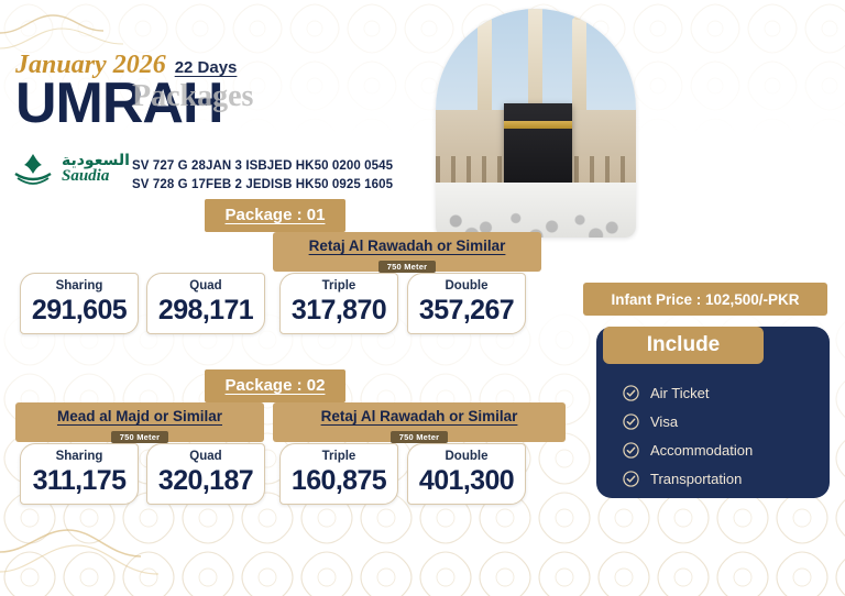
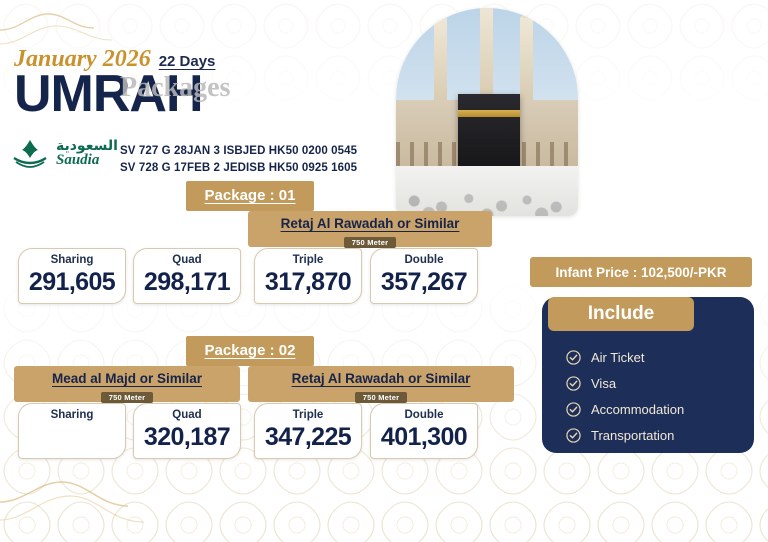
  January 2026
  22 Days
  UMRAH
  Packages
  السعودية
  Saudia
  SV 727 G 28JAN 3 ISBJED HK50 0200 0545
  SV 728 G 17FEB 2 JEDISB HK50 0925 1605
  Package : 01
  Retaj Al Rawadah or Similar
  750 Meter
  Sharing
  291,605
  Quad
  298,171
  Triple
  317,870
  Double
  357,267
  Package : 02
  Mead al Majd or Similar
  750 Meter
  Retaj Al Rawadah or Similar
  750 Meter
  Sharing
- 311,175
  Quad
  320,187
  Triple
- 160,875
+ 347,225
  Double
  401,300
  Infant Price : 102,500/-PKR
  Include
  Air Ticket
  Visa
  Accommodation
  Transportation
